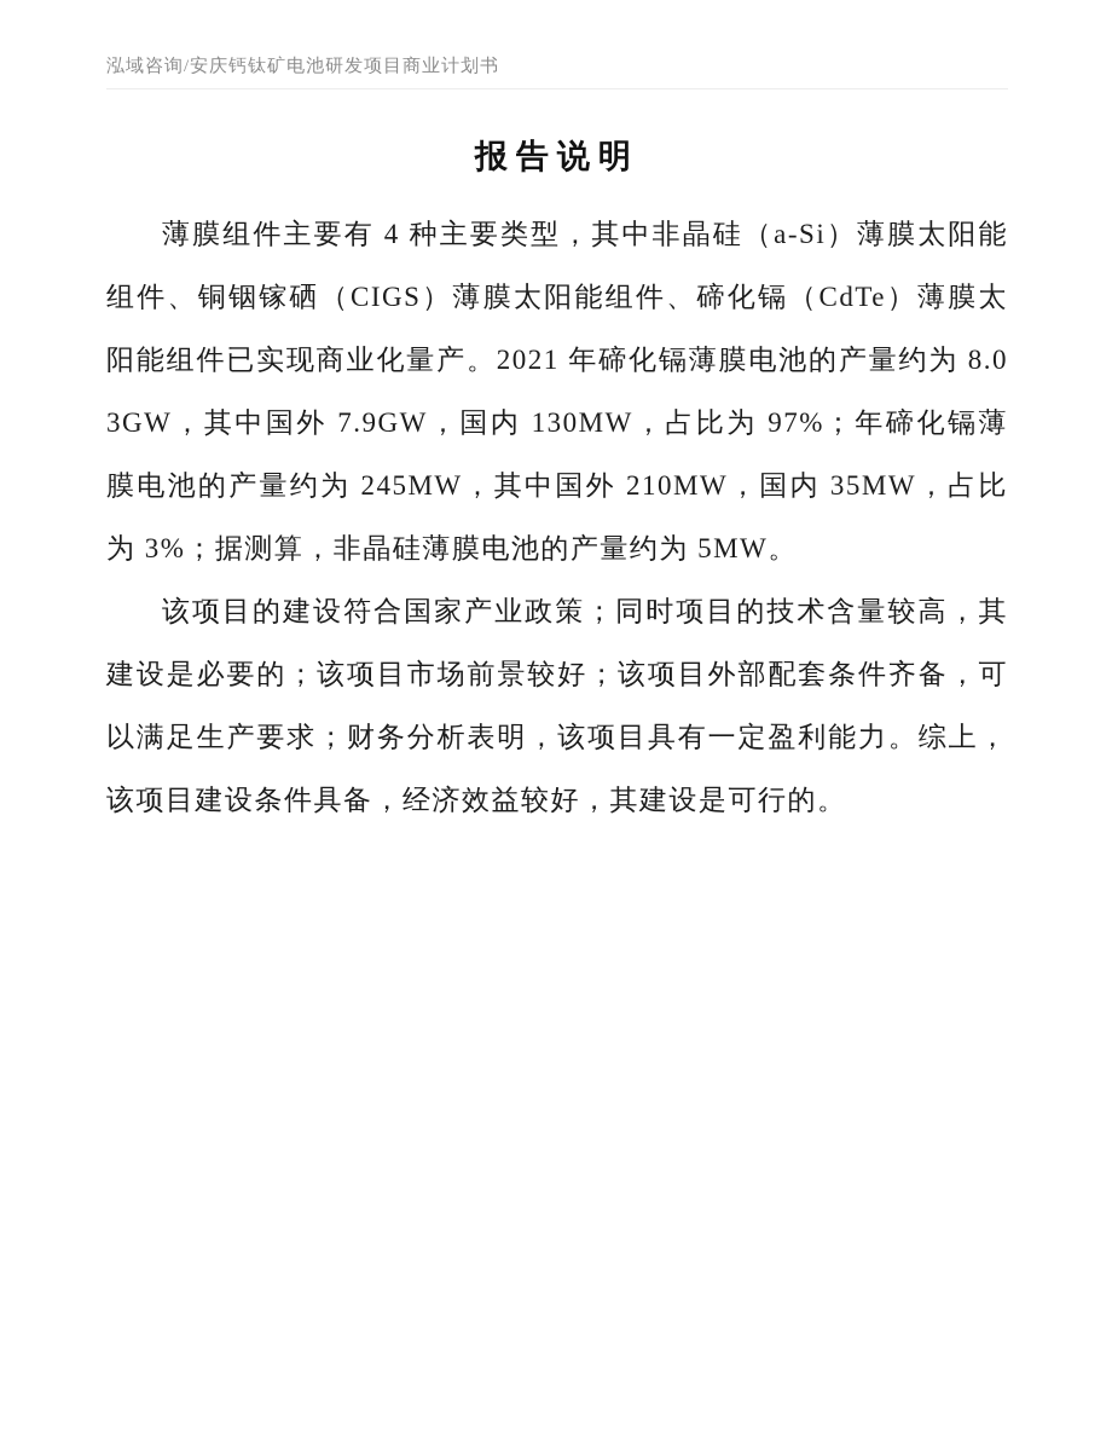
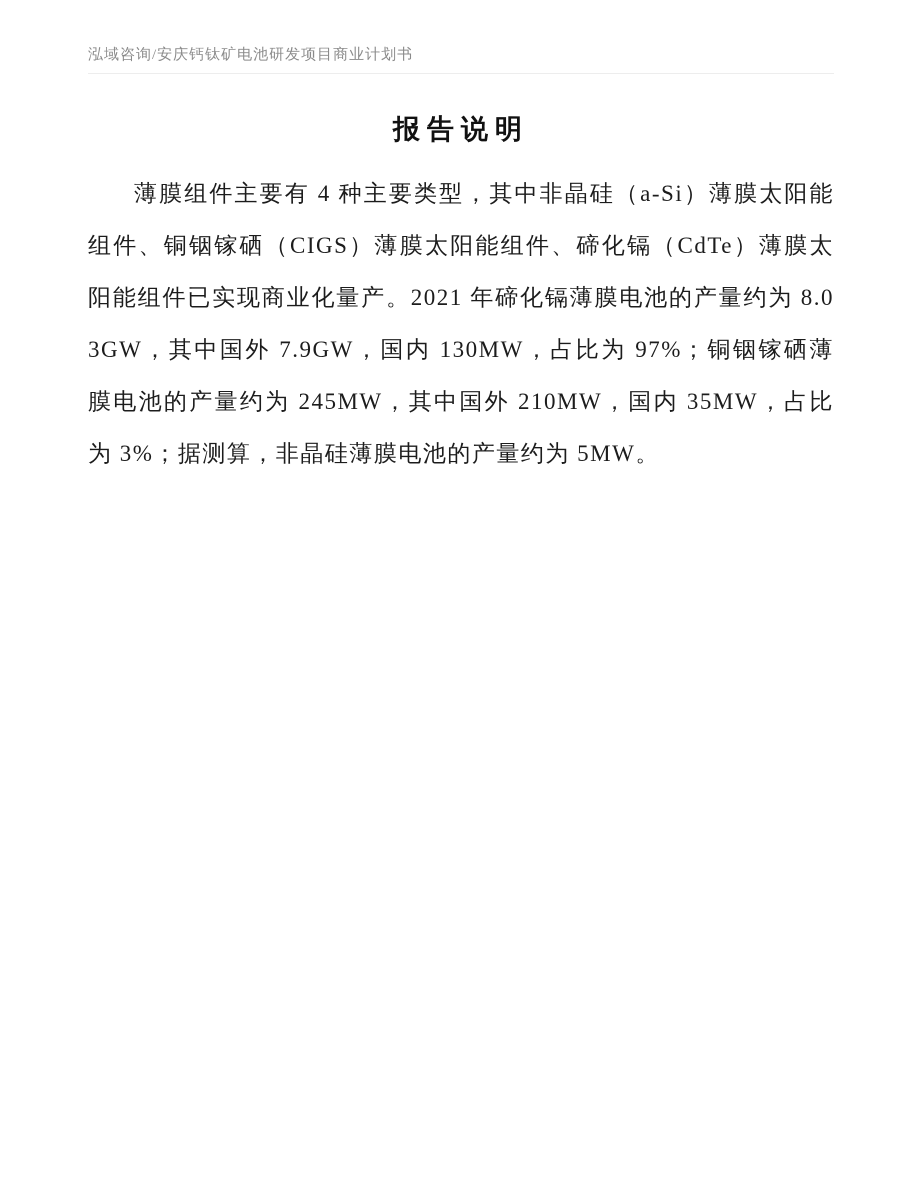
  泓域咨询/安庆钙钛矿电池研发项目商业计划书
  报告说明
- 薄膜组件主要有 4 种主要类型，其中非晶硅（a-Si）薄膜太阳能组件、铜铟镓硒（CIGS）薄膜太阳能组件、碲化镉（CdTe）薄膜太阳能组件已实现商业化量产。2021 年碲化镉薄膜电池的产量约为 8.03GW，其中国外 7.9GW，国内 130MW，占比为 97%；年碲化镉薄膜电池的产量约为 245MW，其中国外 210MW，国内 35MW，占比为 3%；据测算，非晶硅薄膜电池的产量约为 5MW。
+ 薄膜组件主要有 4 种主要类型，其中非晶硅（a-Si）薄膜太阳能组件、铜铟镓硒（CIGS）薄膜太阳能组件、碲化镉（CdTe）薄膜太阳能组件已实现商业化量产。2021 年碲化镉薄膜电池的产量约为 8.03GW，其中国外 7.9GW，国内 130MW，占比为 97%；铜铟镓硒薄膜电池的产量约为 245MW，其中国外 210MW，国内 35MW，占比为 3%；据测算，非晶硅薄膜电池的产量约为 5MW。
- 该项目的建设符合国家产业政策；同时项目的技术含量较高，其建设是必要的；该项目市场前景较好；该项目外部配套条件齐备，可以满足生产要求；财务分析表明，该项目具有一定盈利能力。综上，该项目建设条件具备，经济效益较好，其建设是可行的。
